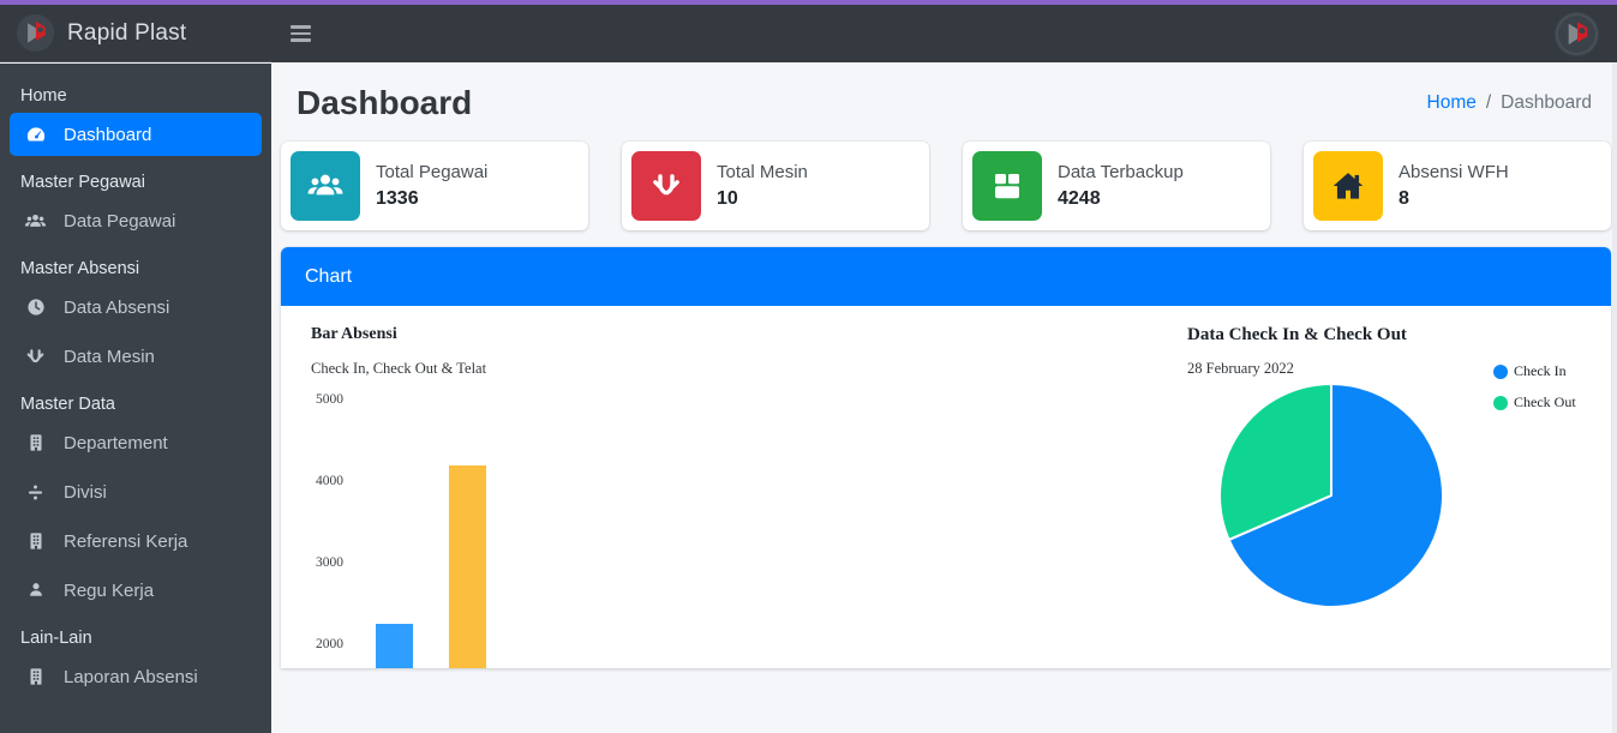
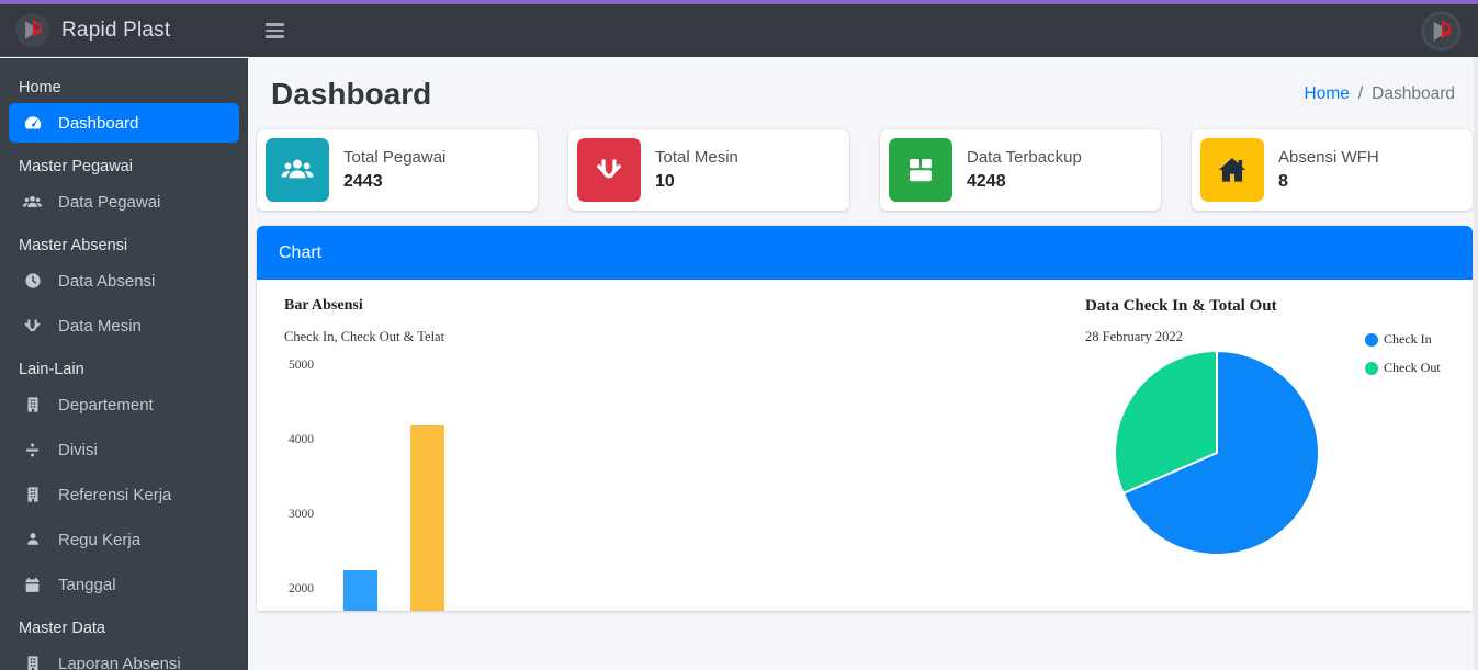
  Rapid Plast
  Home
  Dashboard
  Master Pegawai
  Data Pegawai
  Master Absensi
  Data Absensi
  Data Mesin
- Master Data
+ Lain-Lain
  Departement
  Divisi
  Referensi Kerja
  Regu Kerja
+ Tanggal
- Lain-Lain
+ Master Data
  Laporan Absensi
  Dashboard
  Home
  /
  Dashboard
  Total Pegawai
- 1336
+ 2443
  Total Mesin
  10
  Data Terbackup
  4248
  Absensi WFH
  8
  Chart
  Bar Absensi
  Check In, Check Out & Telat
  5000
  4000
  3000
  2000
- Data Check In & Check Out
+ Data Check In & Total Out
  28 February 2022
  Check In
  Check Out
